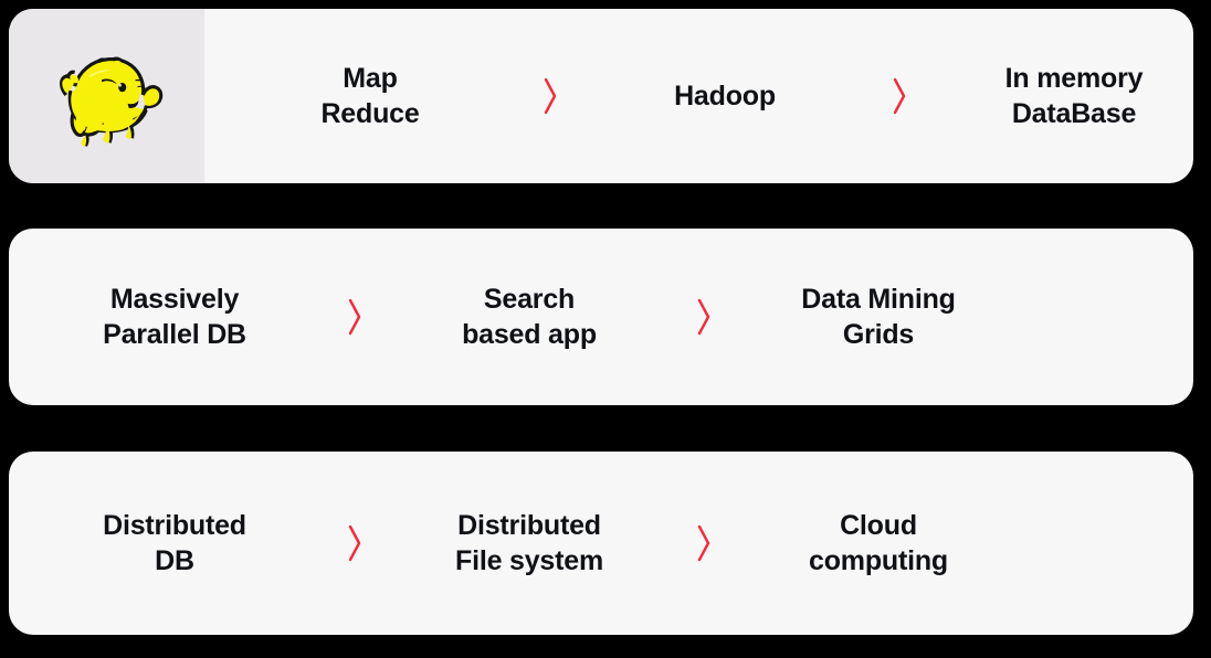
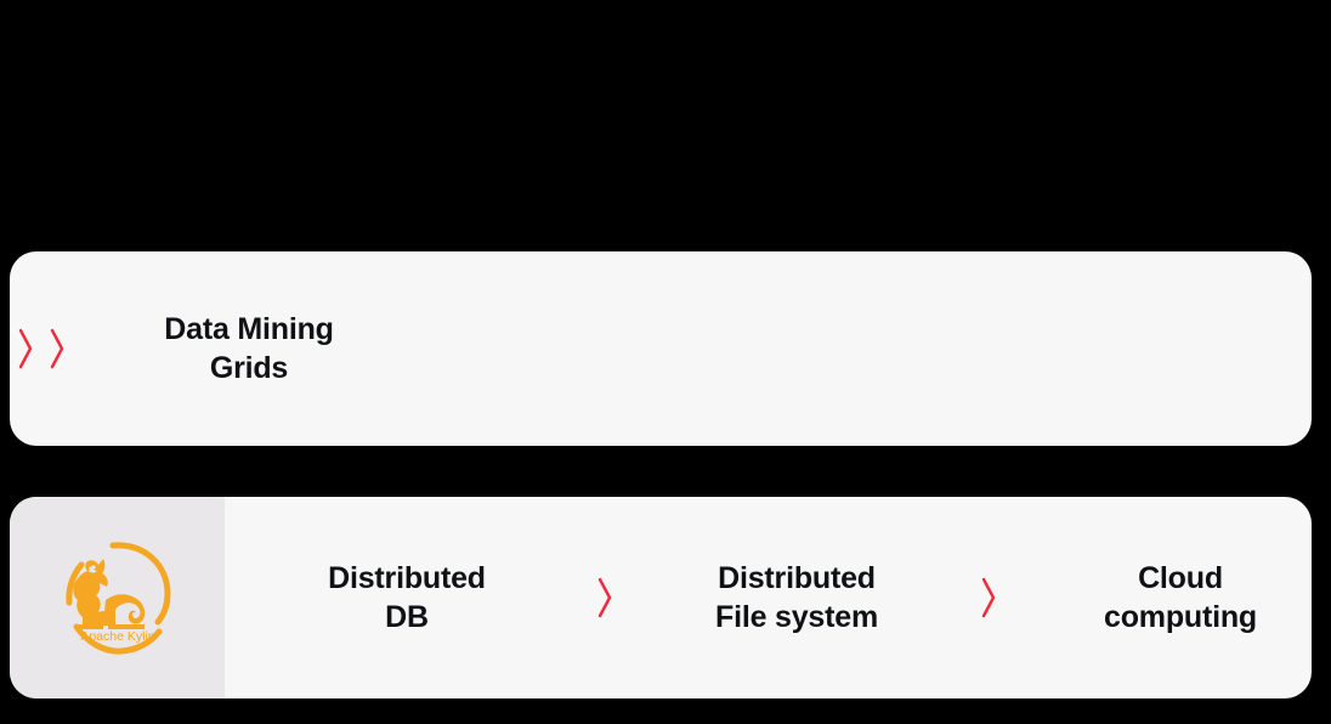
- Map
- Reduce
- Hadoop
- In memory
- DataBase
- Massively
- Parallel DB
- Search
- based app
  Data Mining
  Grids
+ Apache Kylin
  Distributed
  DB
  Distributed
  File system
  Cloud
  computing
